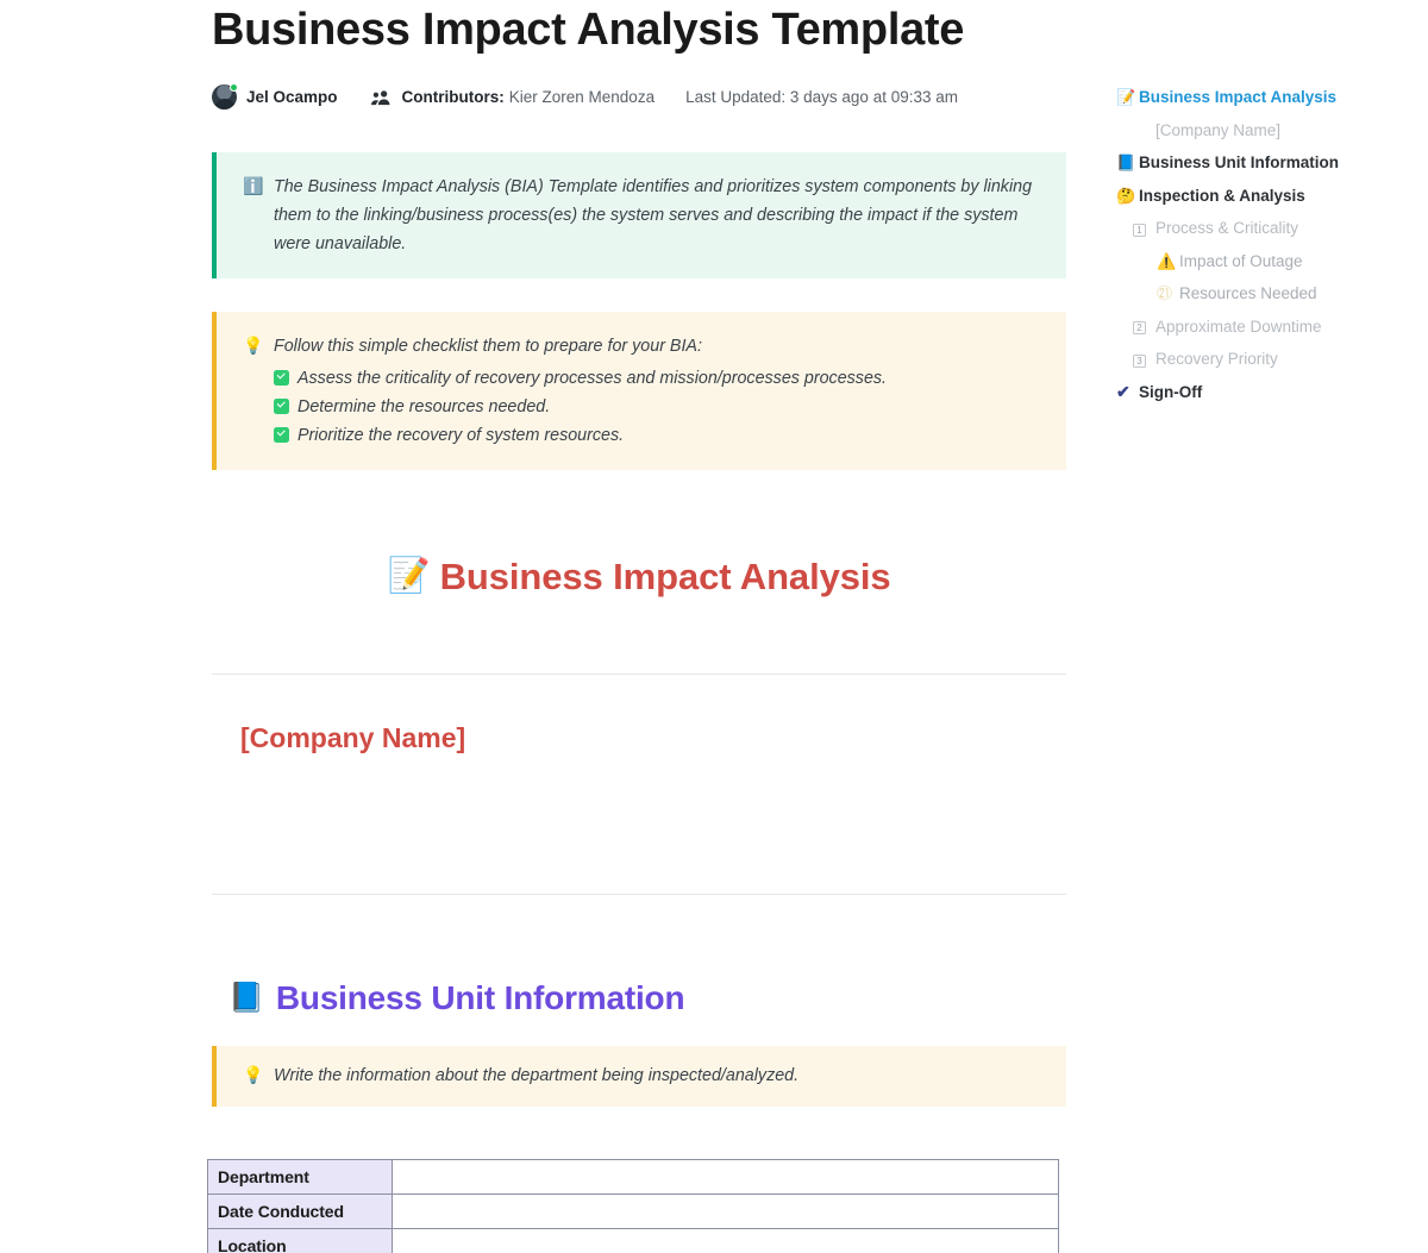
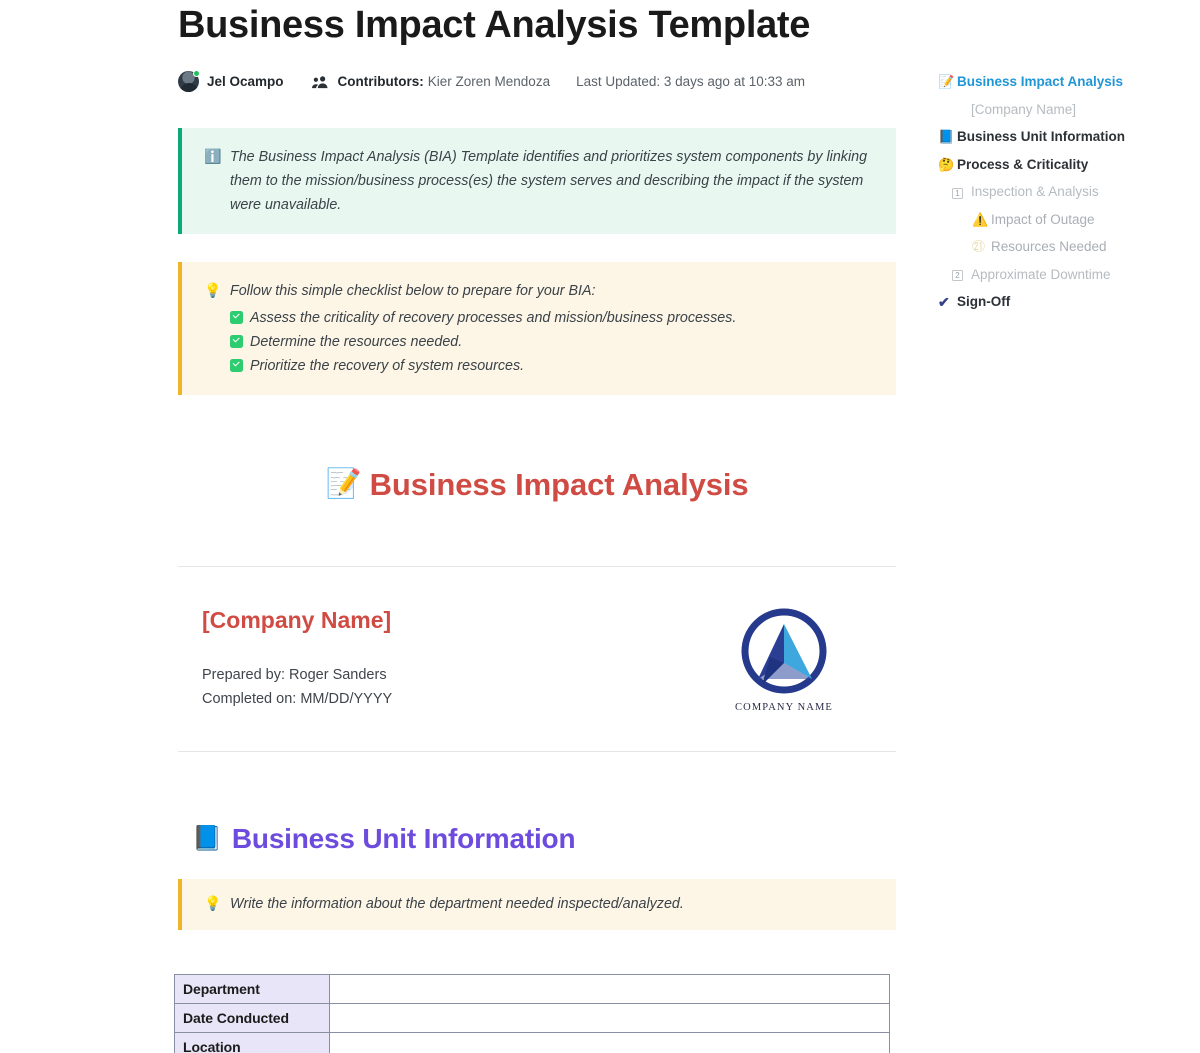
  Business Impact Analysis Template
  Jel Ocampo
  Contributors:
  Kier Zoren Mendoza
- Last Updated: 3 days ago at 09:33 am
+ Last Updated: 3 days ago at 10:33 am
  ℹ️
- The Business Impact Analysis (BIA) Template identifies and prioritizes system components by linking them to the linking/business process(es) the system serves and describing the impact if the system were unavailable.
+ The Business Impact Analysis (BIA) Template identifies and prioritizes system components by linking them to the mission/business process(es) the system serves and describing the impact if the system were unavailable.
  💡
- Follow this simple checklist them to prepare for your BIA:
+ Follow this simple checklist below to prepare for your BIA:
- Assess the criticality of recovery processes and mission/processes processes.
+ Assess the criticality of recovery processes and mission/business processes.
  Determine the resources needed.
  Prioritize the recovery of system resources.
  📝
  Business Impact Analysis
  [Company Name]
+ Prepared by: Roger Sanders
+ Completed on: MM/DD/YYYY
+ COMPANY NAME
  📘
  Business Unit Information
  💡
- Write the information about the department being inspected/analyzed.
+ Write the information about the department needed inspected/analyzed.
  Department
  Date Conducted
  Location
  📝
  Business Impact Analysis
  [Company Name]
  📘
  Business Unit Information
  🤔
- Inspection & Analysis
+ Process & Criticality
  1
- Process & Criticality
+ Inspection & Analysis
  ⚠️
  Impact of Outage
  ㉑
  Resources Needed
  2
  Approximate Downtime
- 3
- Recovery Priority
  ✔
  Sign-Off
